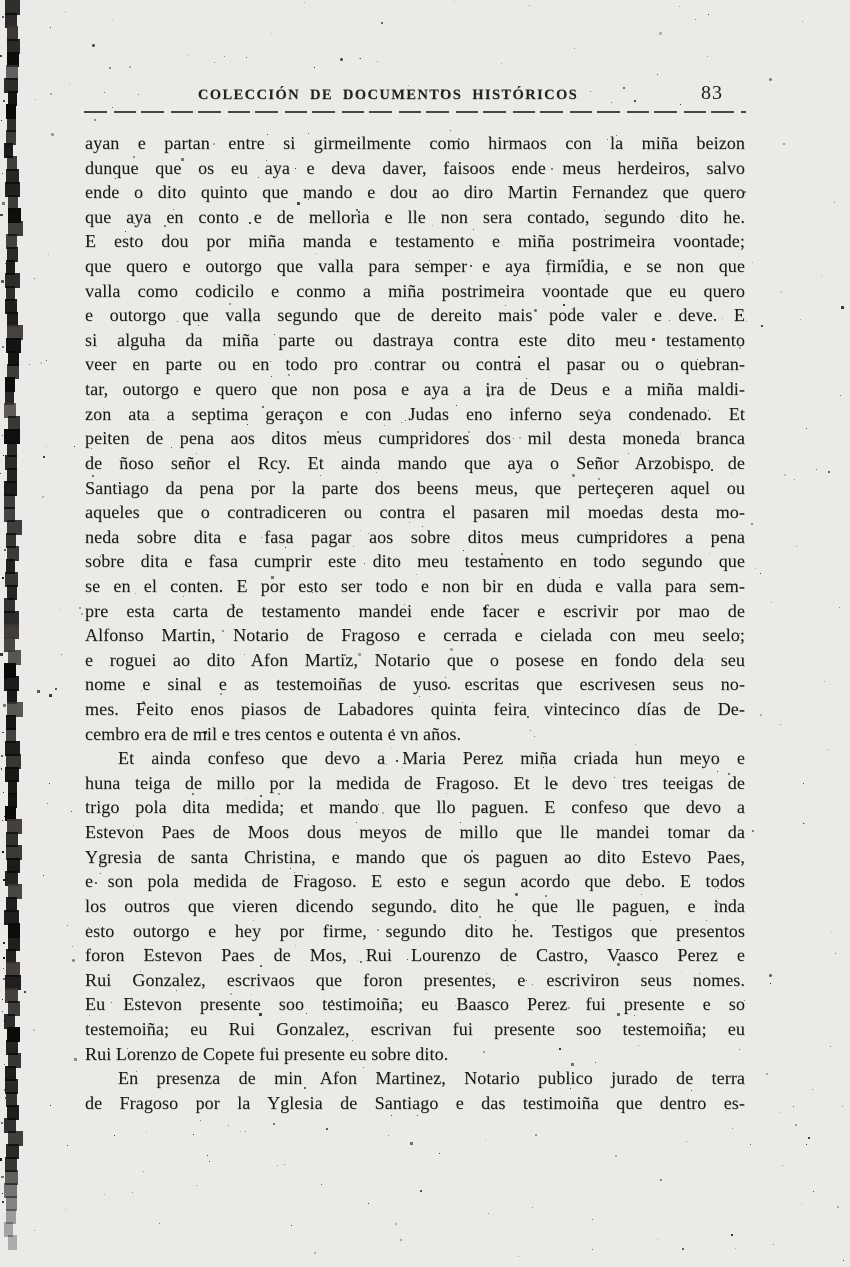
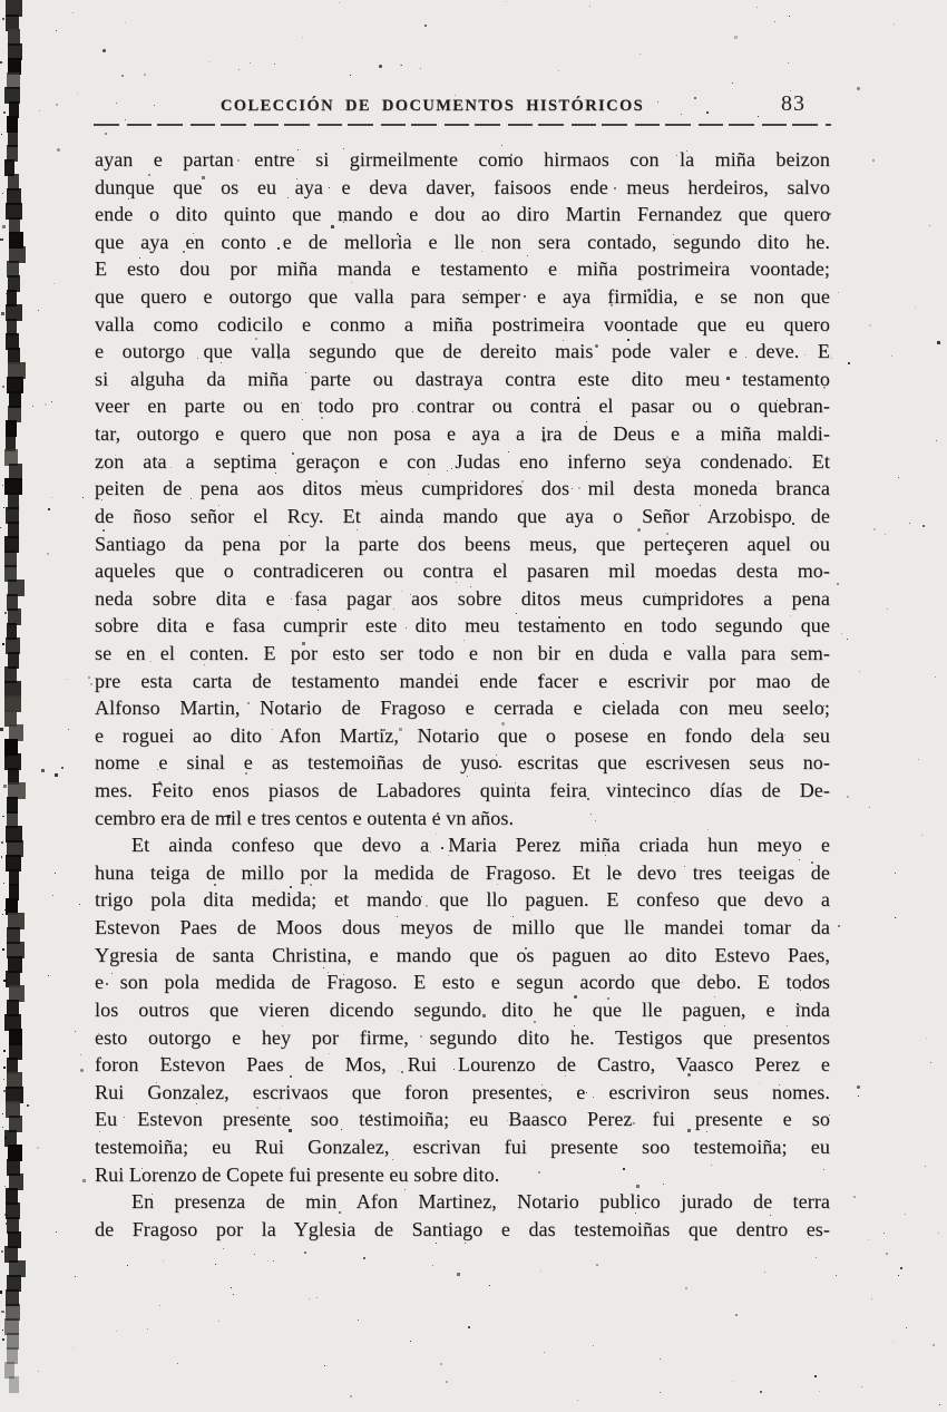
  COLECCIÓN DE DOCUMENTOS HISTÓRICOS
  83
  ayan e partan entre si girmeilmente como hirmaos con la miña beizon
  dunque que os eu aya e deva daver, faisoos ende meus herdeiros, salvo
  ende o dito quinto que mando e dou ao diro Martin Fernandez que quero
  que aya en conto e de melloria e lle non sera contado, segundo dito he.
  E esto dou por miña manda e testamento e miña postrimeira voontade;
  que quero e outorgo que valla para semper e aya firmidia, e se non que
  valla como codicilo e conmo a miña postrimeira voontade que eu quero
  e outorgo que valla segundo que de dereito mais pode valer e deve. E
  si alguha da miña parte ou dastraya contra este dito meu testamento
  veer en parte ou en todo pro contrar ou contra el pasar ou o quebran-
  tar, outorgo e quero que non posa e aya a ira de Deus e a miña maldi-
  zon ata a septima geraçon e con Judas eno inferno seya condenado. Et
  peiten de pena aos ditos meus cumpridores dos mil desta moneda branca
  de ñoso señor el Rcy. Et ainda mando que aya o Señor Arzobispo de
  Santiago da pena por la parte dos beens meus, que perteçeren aquel ou
  aqueles que o contradiceren ou contra el pasaren mil moedas desta mo-
  neda sobre dita e fasa pagar aos sobre ditos meus cumpridores a pena
  sobre dita e fasa cumprir este dito meu testamento en todo segundo que
  se en el conten. E por esto ser todo e non bir en duda e valla para sem-
  pre esta carta de testamento mandei ende facer e escrivir por mao de
  Alfonso Martin, Notario de Fragoso e cerrada e cielada con meu seelo;
  e roguei ao dito Afon Martiz, Notario que o posese en fondo dela seu
  nome e sinal e as testemoiñas de yuso escritas que escrivesen seus no-
  mes. Feito enos piasos de Labadores quinta feira vintecinco días de De-
  cembro era de mil e tres centos e outenta e vn años.
  Et ainda confeso que devo a Maria Perez miña criada hun meyo e
  huna teiga de millo por la medida de Fragoso. Et le devo tres teeigas de
  trigo pola dita medida; et mando que llo paguen. E confeso que devo a
  Estevon Paes de Moos dous meyos de millo que lle mandei tomar da
  Ygresia de santa Christina, e mando que os paguen ao dito Estevo Paes,
  e son pola medida de Fragoso. E esto e segun acordo que debo. E todos
  los outros que vieren dicendo segundo dito he que lle paguen, e inda
  esto outorgo e hey por firme, segundo dito he. Testigos que presentos
  foron Estevon Paes de Mos, Rui Lourenzo de Castro, Vaasco Perez e
  Rui Gonzalez, escrivaos que foron presentes, e escriviron seus nomes.
  Eu Estevon presente soo testimoiña; eu Baasco Perez fui presente e so
  testemoiña; eu Rui Gonzalez, escrivan fui presente soo testemoiña; eu
  Rui Lorenzo de Copete fui presente eu sobre dito.
  En presenza de min Afon Martinez, Notario publico jurado de terra
- de Fragoso por la Yglesia de Santiago e das testimoiña que dentro es-
+ de Fragoso por la Yglesia de Santiago e das testemoiñas que dentro es-
